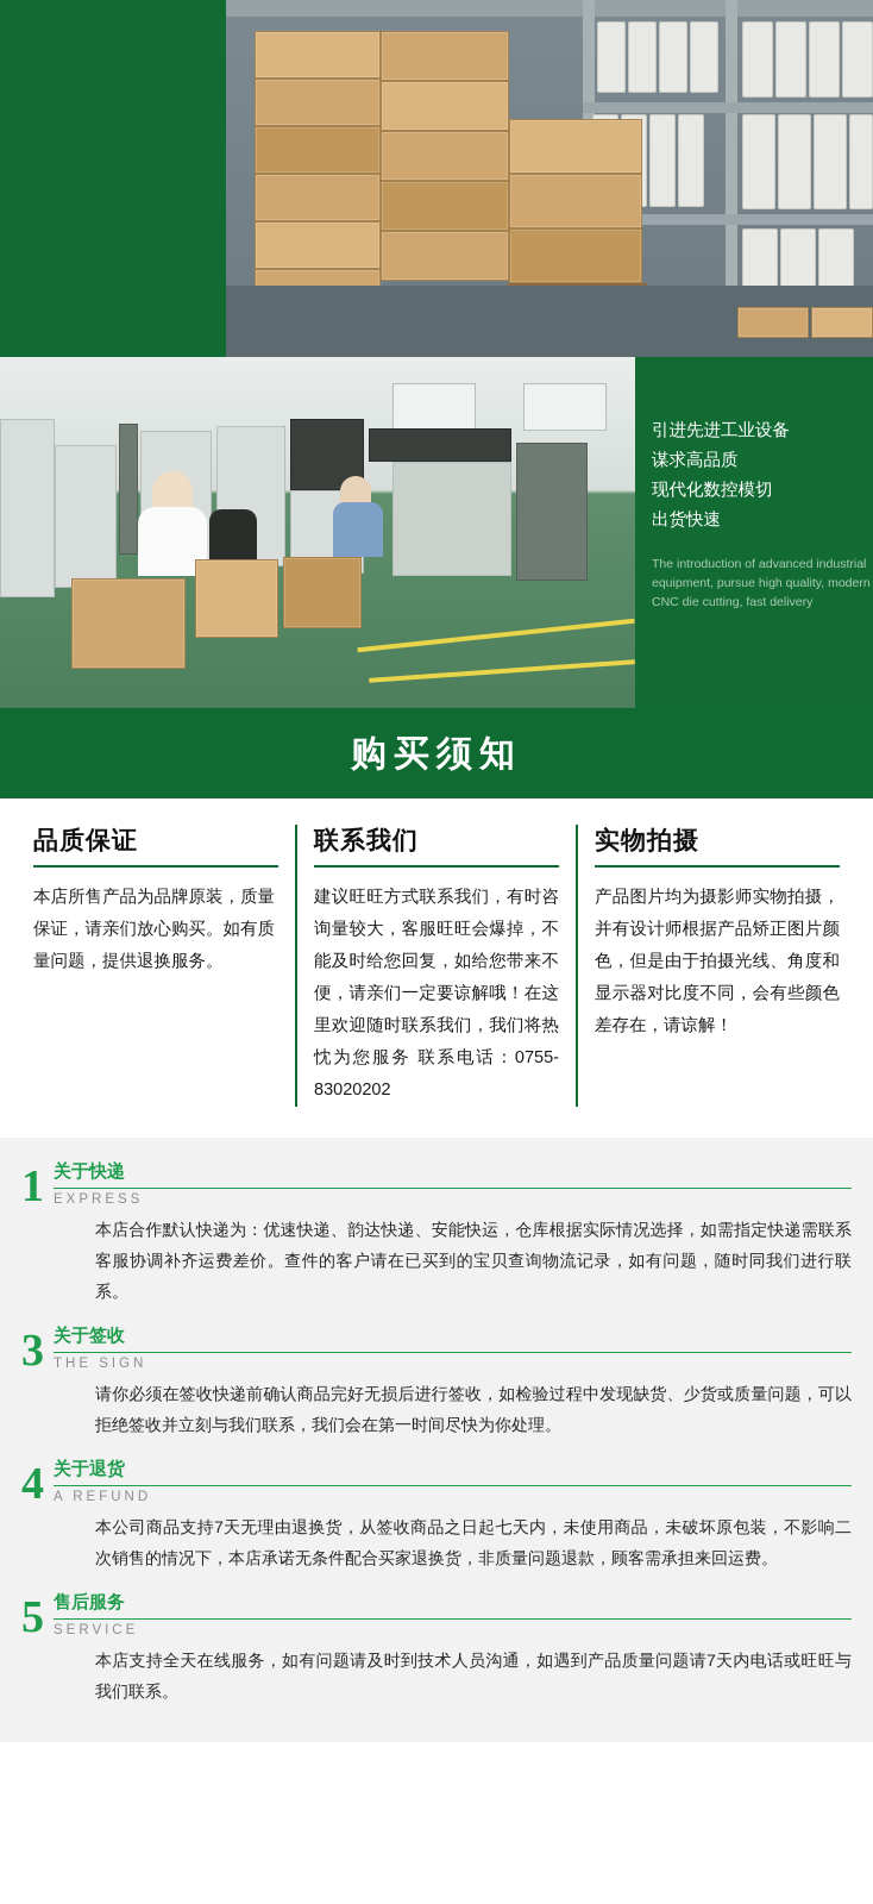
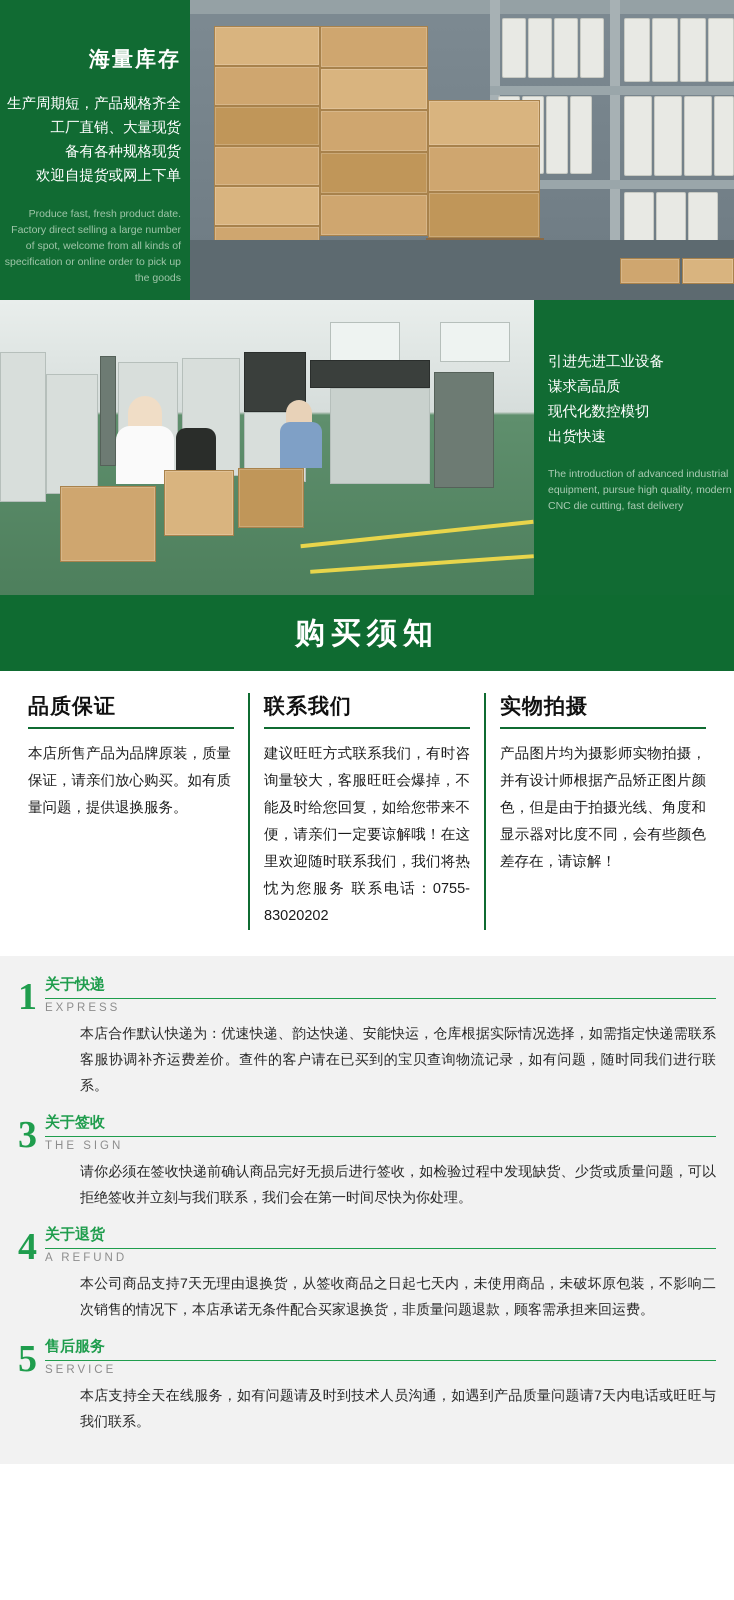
+ 海量库存
+ 生产周期短，产品规格齐全
+ 工厂直销、大量现货
+ 备有各种规格现货
+ 欢迎自提货或网上下单
+ Produce fast, fresh product date. Factory direct selling a large number of spot, welcome from all kinds of specification or online order to pick up the goods
  引进先进工业设备
  谋求高品质
  现代化数控模切
  出货快速
  The introduction of advanced industrial equipment, pursue high quality, modern CNC die cutting, fast delivery
  购买须知
  品质保证
  本店所售产品为品牌原装，质量保证，请亲们放心购买。如有质量问题，提供退换服务。
  联系我们
  建议旺旺方式联系我们，有时咨询量较大，客服旺旺会爆掉，不能及时给您回复，如给您带来不便，请亲们一定要谅解哦！在这里欢迎随时联系我们，我们将热忱为您服务 联系电话：0755-83020202
  实物拍摄
  产品图片均为摄影师实物拍摄，并有设计师根据产品矫正图片颜色，但是由于拍摄光线、角度和显示器对比度不同，会有些颜色差存在，请谅解！
  1
  关于快递
  EXPRESS
  本店合作默认快递为：优速快递、韵达快递、安能快运，仓库根据实际情况选择，如需指定快递需联系客服协调补齐运费差价。查件的客户请在已买到的宝贝查询物流记录，如有问题，随时同我们进行联系。
  3
  关于签收
  THE SIGN
  请你必须在签收快递前确认商品完好无损后进行签收，如检验过程中发现缺货、少货或质量问题，可以拒绝签收并立刻与我们联系，我们会在第一时间尽快为你处理。
  4
  关于退货
  A REFUND
  本公司商品支持7天无理由退换货，从签收商品之日起七天内，未使用商品，未破坏原包装，不影响二次销售的情况下，本店承诺无条件配合买家退换货，非质量问题退款，顾客需承担来回运费。
  5
  售后服务
  SERVICE
  本店支持全天在线服务，如有问题请及时到技术人员沟通，如遇到产品质量问题请7天内电话或旺旺与我们联系。
